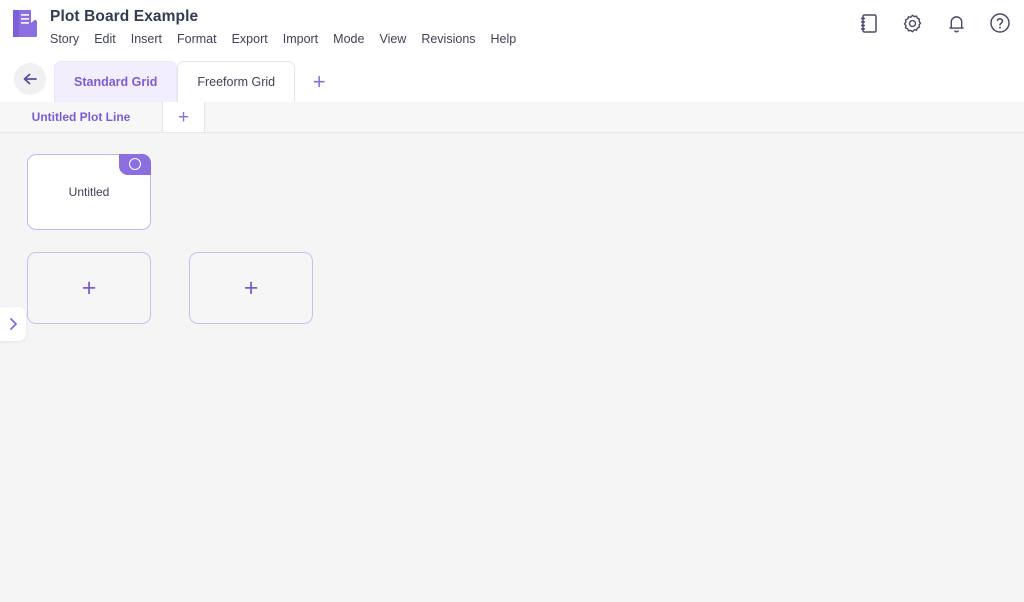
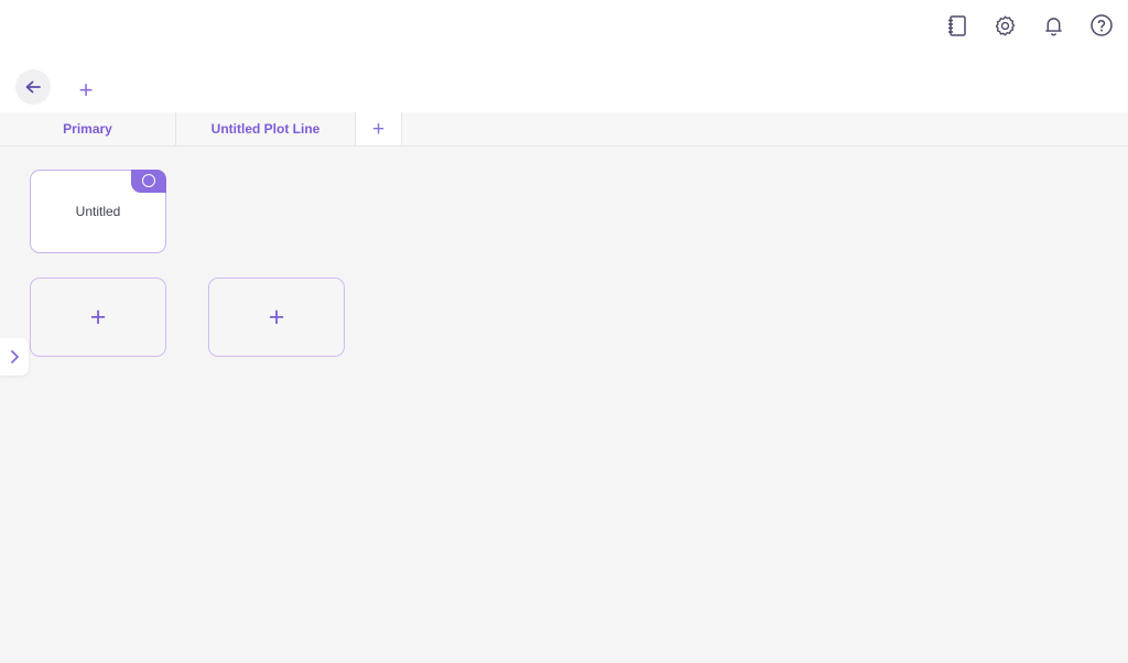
- Plot Board Example
- Story
- Edit
- Insert
- Format
- Export
- Import
- Mode
- View
- Revisions
- Help
- Standard Grid
- Freeform Grid
  +
+ Primary
  Untitled Plot Line
  +
  Untitled
  +
  +
